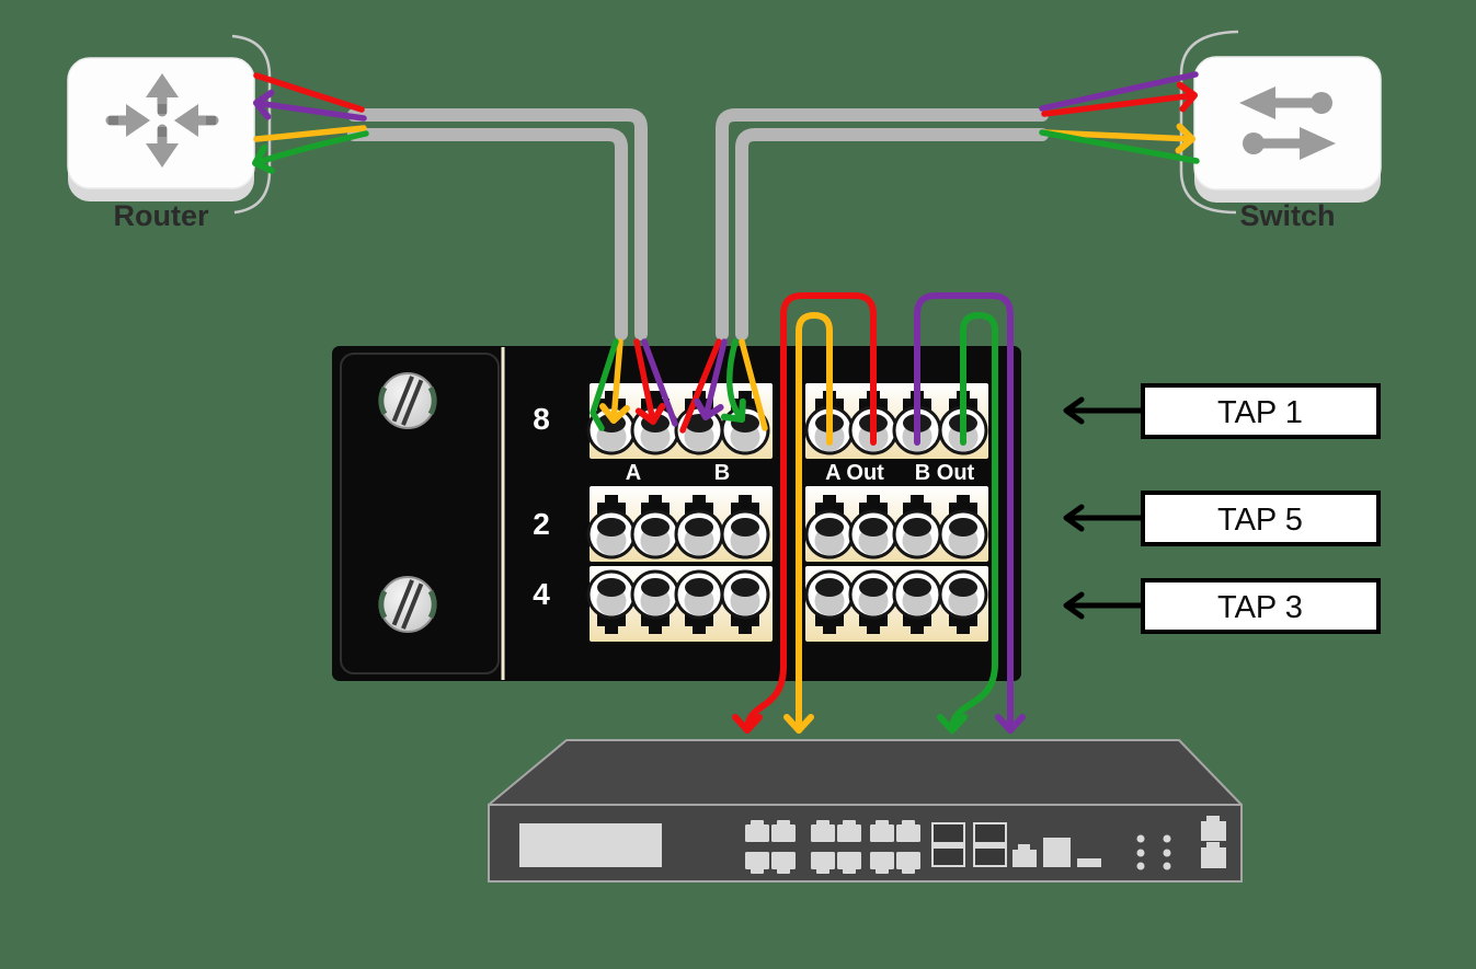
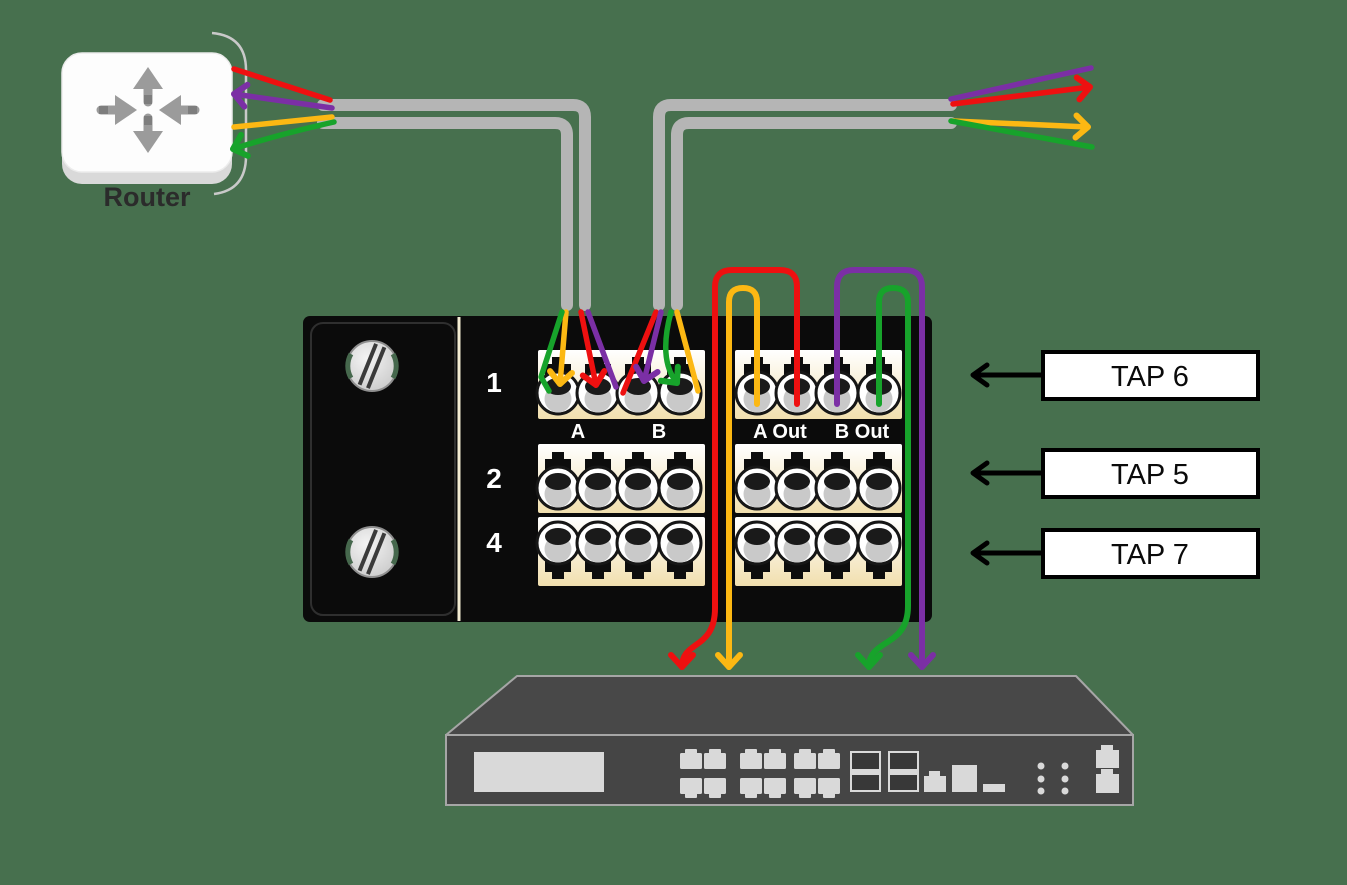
  Router
- Switch
- 8
+ 1
  2
  4
  A
  B
  A Out
  B Out
- TAP 1
+ TAP 6
  TAP 5
- TAP 3
+ TAP 7
